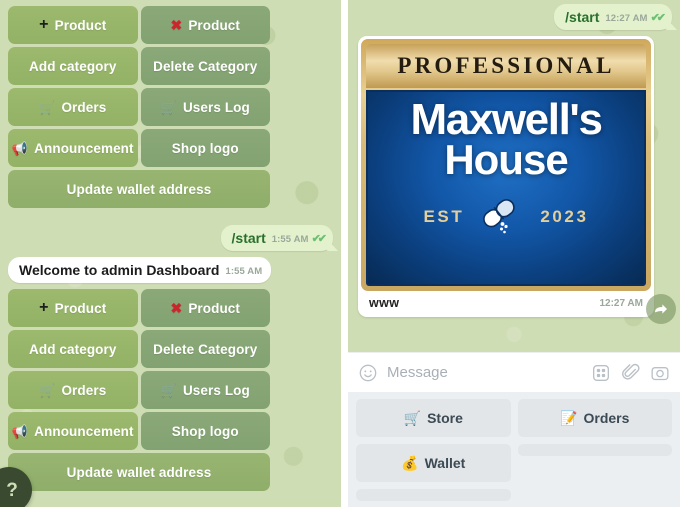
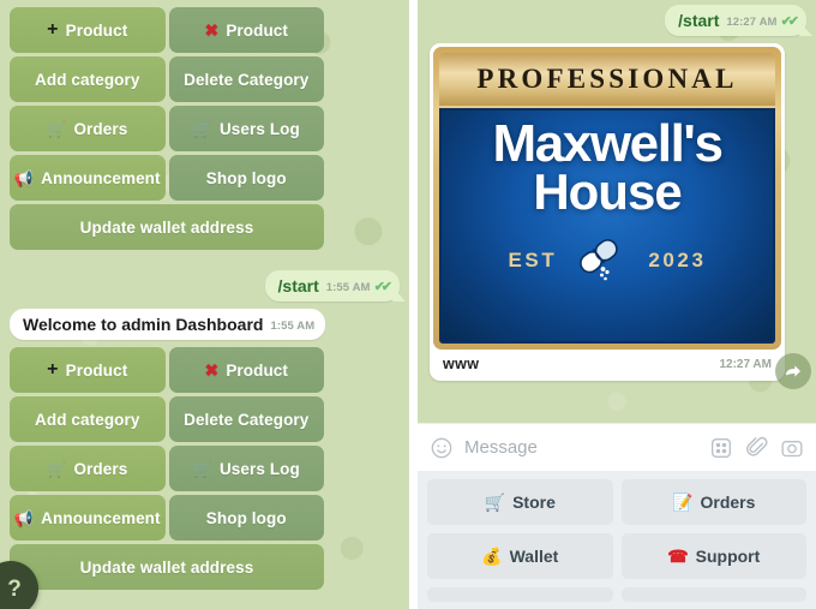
  +
  Product
  ✖
  Product
  Add category
  Delete Category
  🛒
  Orders
  🛒
  Users Log
  📢
  Announcement
  Shop logo
  Update wallet address
  /start
  1:55 AM
  ✔✔
  Welcome to admin Dashboard
  1:55 AM
  +
  Product
  ✖
  Product
  Add category
  Delete Category
  🛒
  Orders
  🛒
  Users Log
  📢
  Announcement
  Shop logo
  Update wallet address
  ?
  /start
  12:27 AM
  ✔✔
  PROFESSIONAL
  Maxwell's
  House
  EST
  2023
  www
  12:27 AM
  Message
  🛒
  Store
  📝
  Orders
  💰
  Wallet
+ ☎
+ Support
